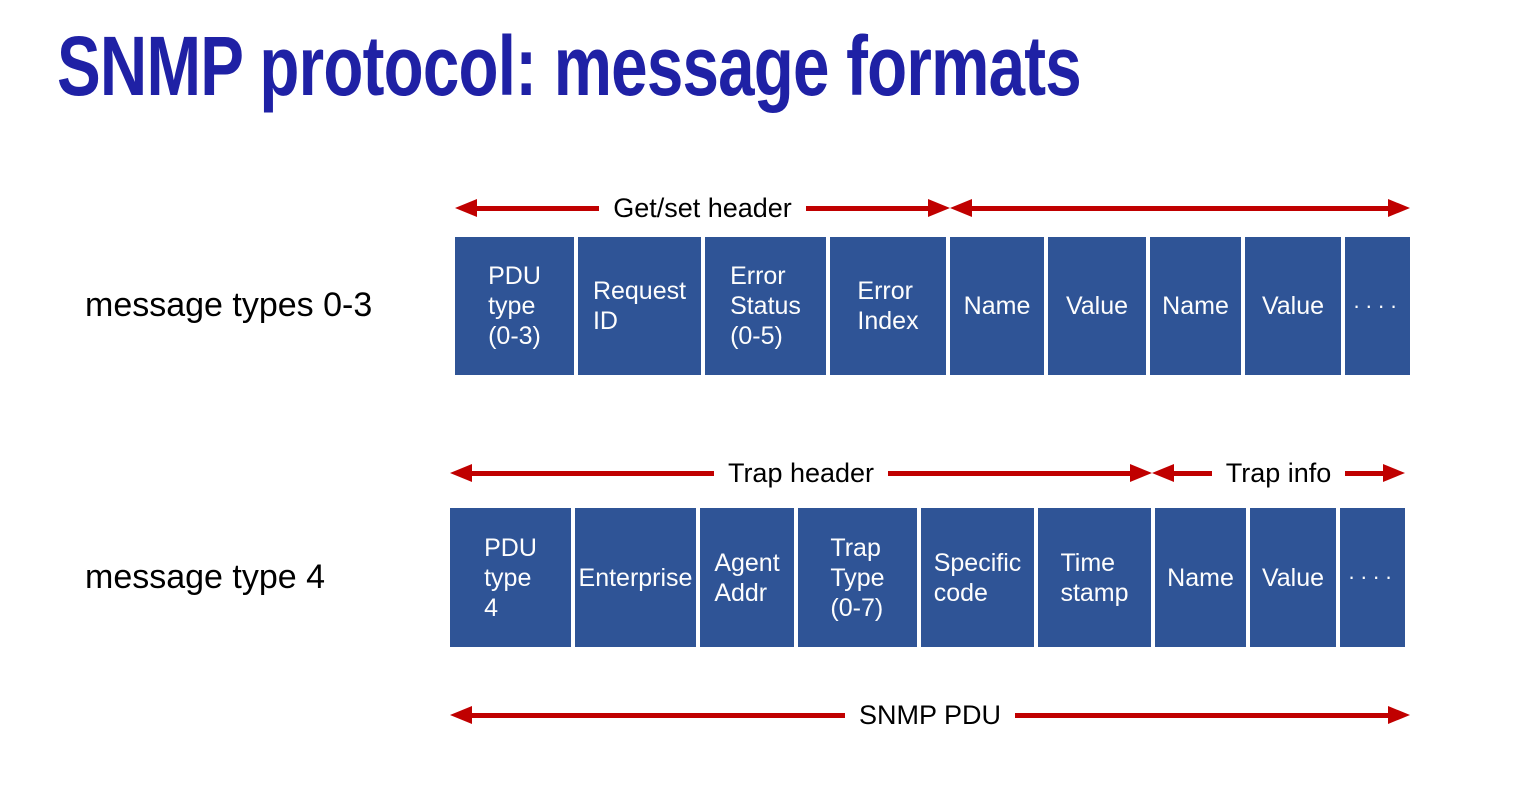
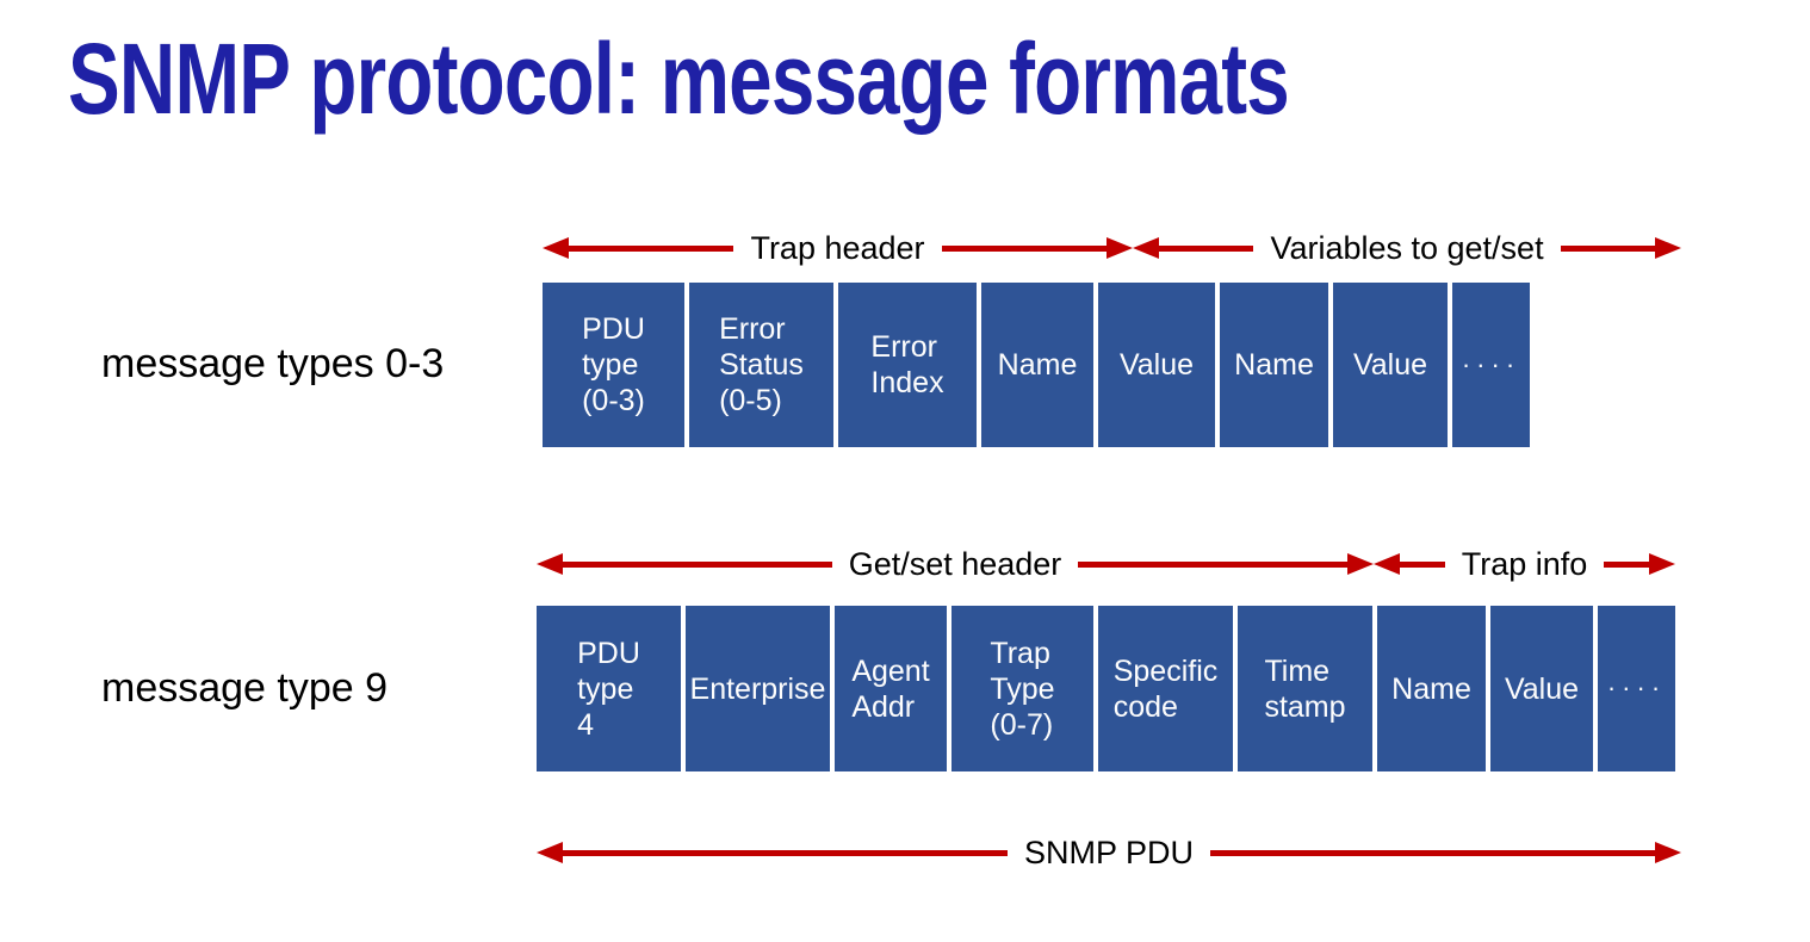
  SNMP protocol: message formats
  message types 0-3
- Get/set header
+ Trap header
+ Variables to get/set
  PDU
  type
  (0-3)
- Request
- ID
  Error
  Status
  (0-5)
  Error
  Index
  Name
  Value
  Name
  Value
  ····
- message type 4
+ message type 9
- Trap header
+ Get/set header
  Trap info
  PDU
  type
  4
  Enterprise
  Agent
  Addr
  Trap
  Type
  (0-7)
  Specific
  code
  Time
  stamp
  Name
  Value
  ····
  SNMP PDU
